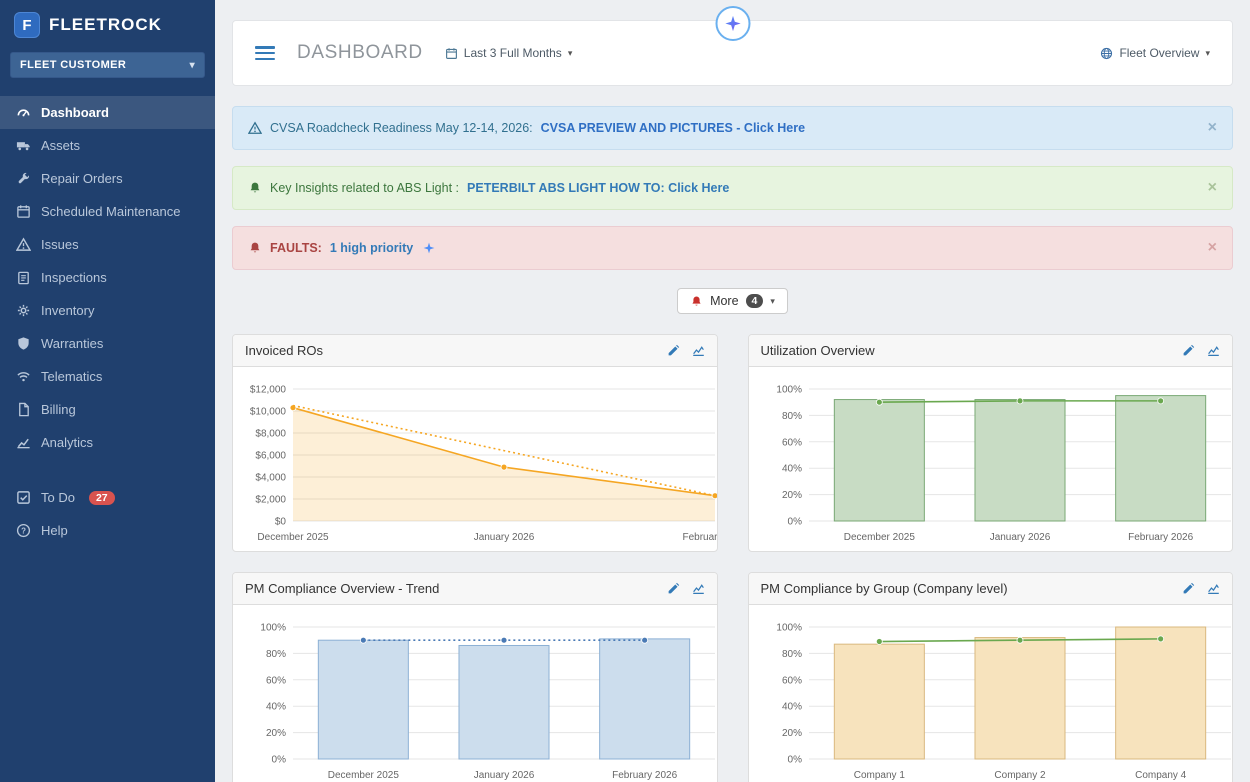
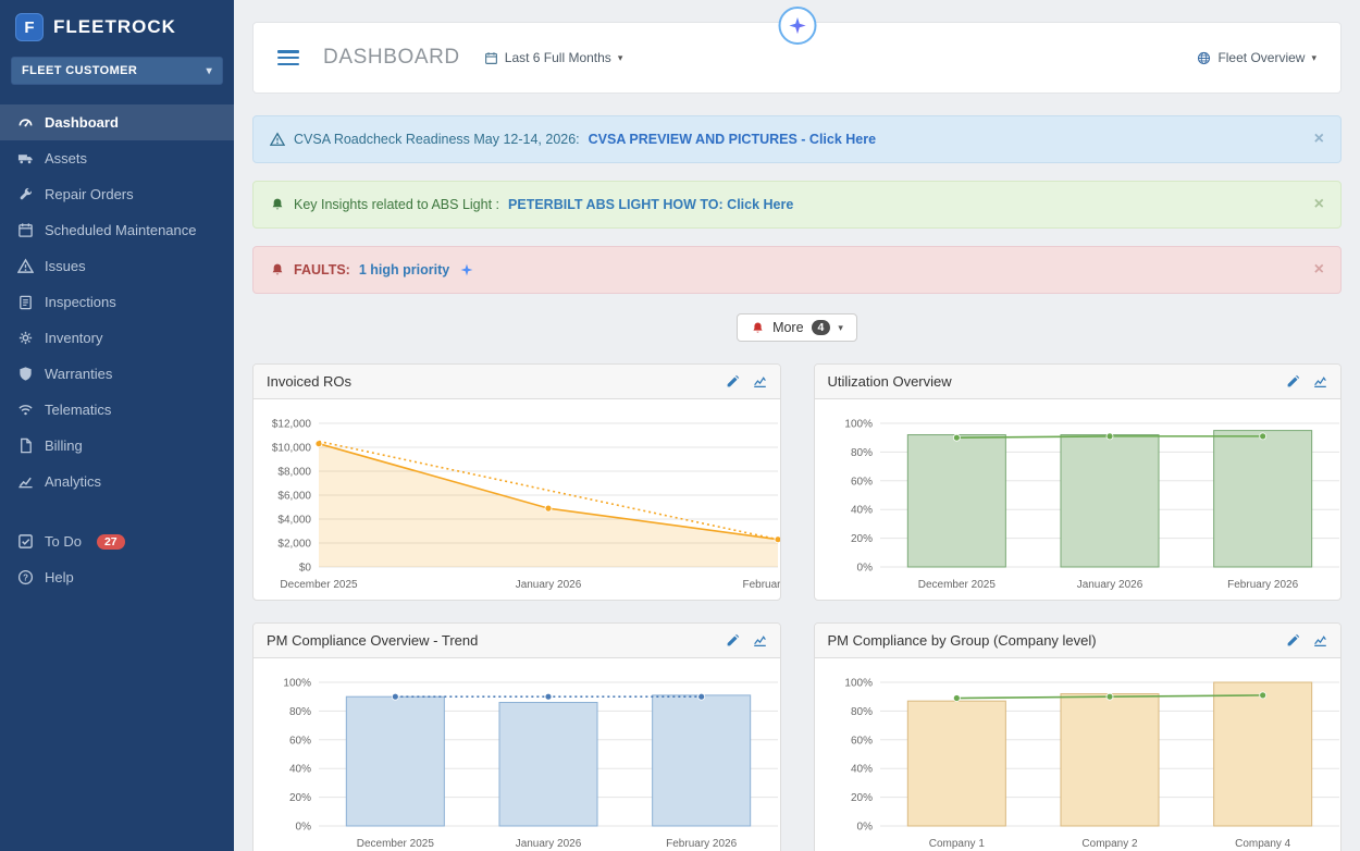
  F
  FLEETROCK
  FLEET CUSTOMER
  ▾
  Dashboard
  Assets
  Repair Orders
  Scheduled Maintenance
  Issues
  Inspections
  Inventory
  Warranties
  Telematics
  Billing
  Analytics
  To Do
  27
  ?
  Help
  DASHBOARD
- Last 3 Full Months
+ Last 6 Full Months
  ▾
  Fleet Overview
  ▾
  CVSA Roadcheck Readiness May 12-14, 2026:
  CVSA PREVIEW AND PICTURES - Click Here
  ×
  Key Insights related to ABS Light :
  PETERBILT ABS LIGHT HOW TO: Click Here
  ×
  FAULTS:
  1 high priority
  ×
  More
  4
  ▾
  Invoiced ROs
  $0
  $2,000
  $4,000
  $6,000
  $8,000
  $10,000
  $12,000
  December 2025
  January 2026
  Utilization Overview
  0%
  20%
  40%
  60%
  80%
  100%
  December 2025
  January 2026
  February 2026
  PM Compliance Overview - Trend
  0%
  20%
  40%
  60%
  80%
  100%
  December 2025
  January 2026
  February 2026
  PM Compliance by Group (Company level)
  0%
  20%
  40%
  60%
  80%
  100%
  Company 1
  Company 2
  Company 4
